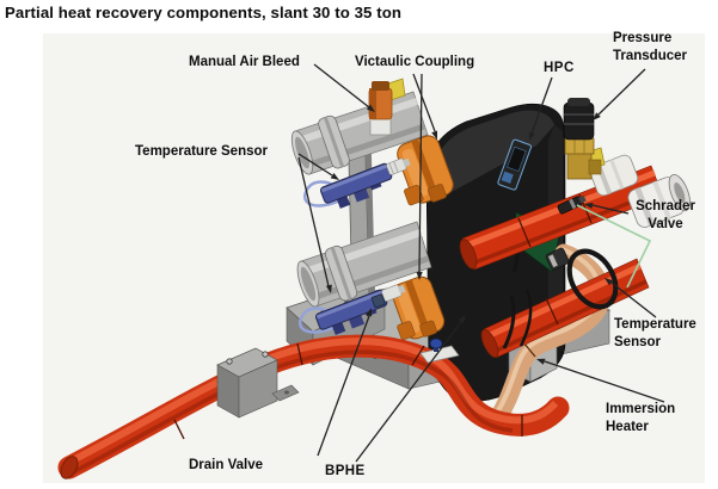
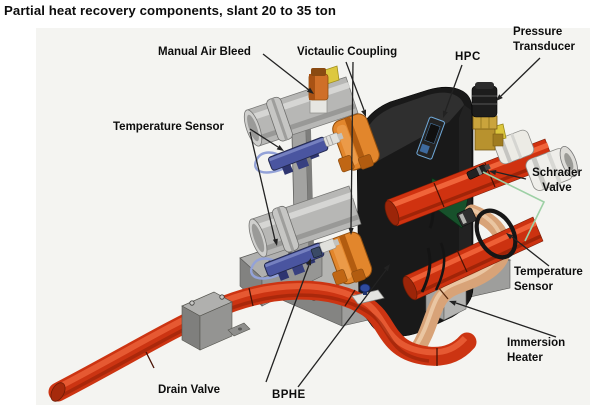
- Partial heat recovery components, slant 30 to 35 ton
+ Partial heat recovery components, slant 20 to 35 ton
  Manual Air Bleed
  Victaulic Coupling
  HPC
  Pressure Transducer
  Temperature Sensor
  Schrader Valve
  Temperature Sensor
  Immersion Heater
  Drain Valve
  BPHE
